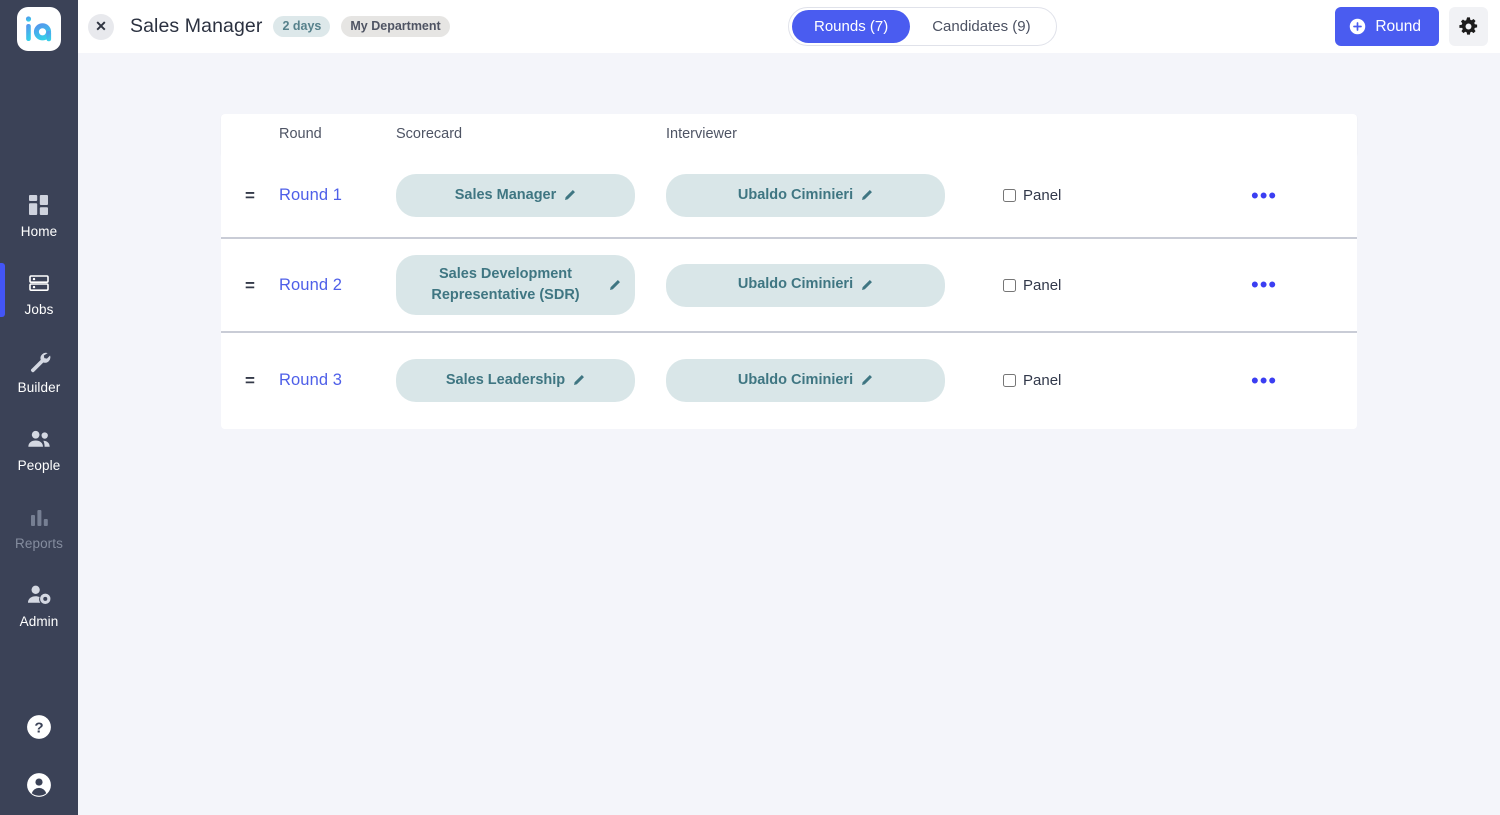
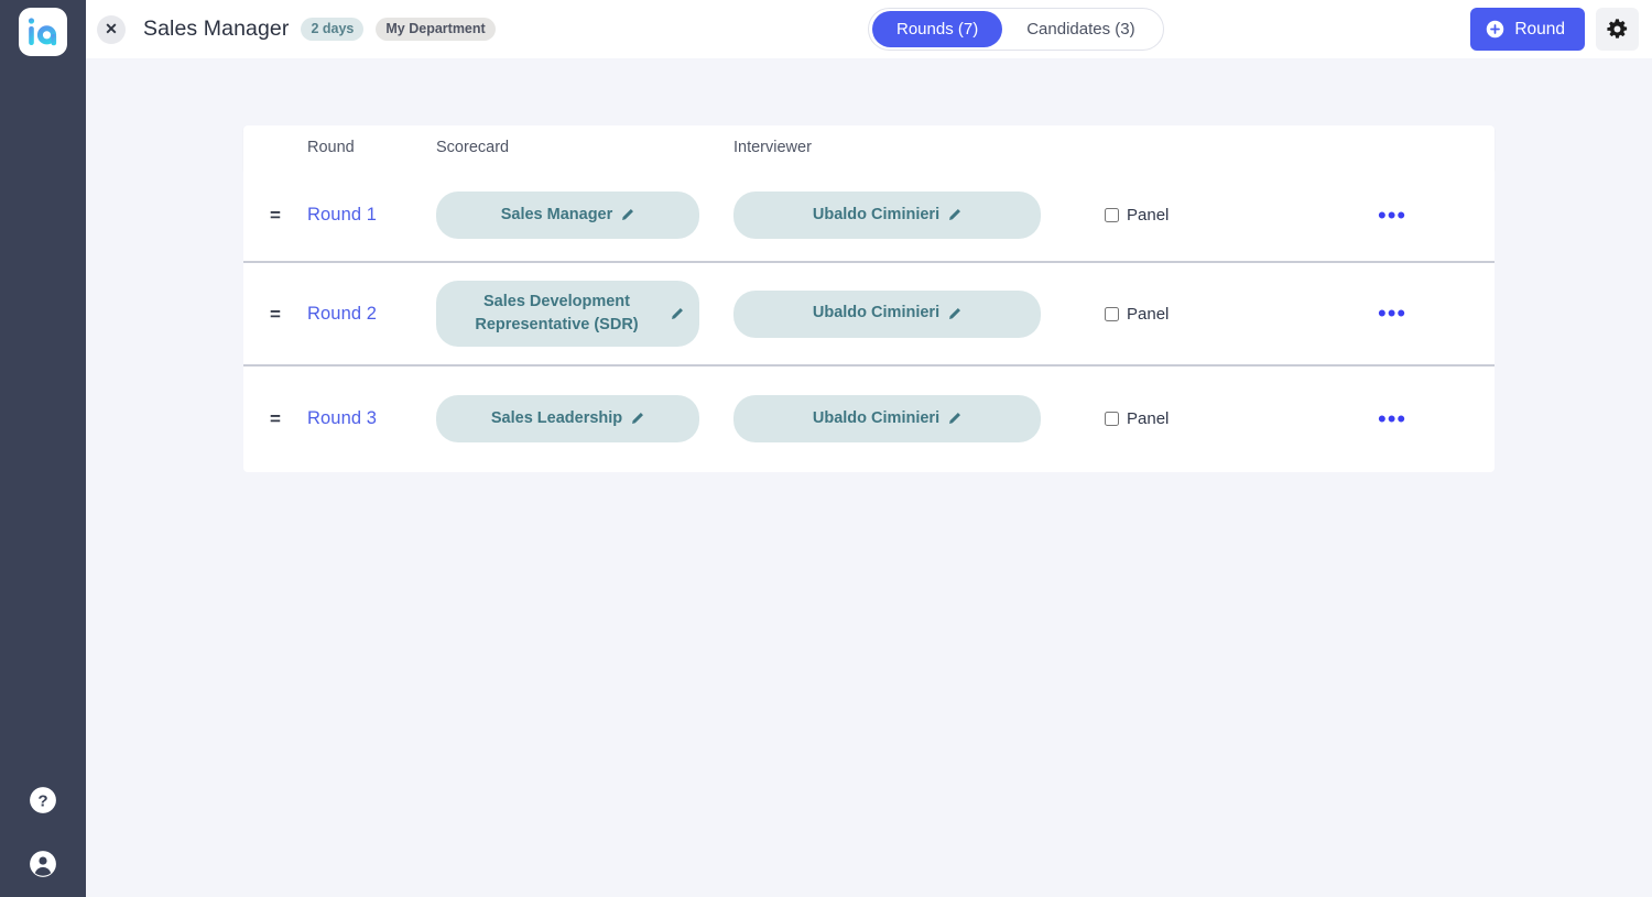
- Home
- Jobs
- Builder
- People
- Reports
- Admin
  ?
  ✕
  Sales Manager
  2 days
  My Department
  Rounds (7)
- Candidates (9)
+ Candidates (3)
  Round
  Round
  Scorecard
  Interviewer
  =
  Round 1
  Sales Manager
  Ubaldo Ciminieri
  Panel
  •••
  =
  Round 2
  Sales Development Representative (SDR)
  Ubaldo Ciminieri
  Panel
  •••
  =
  Round 3
  Sales Leadership
  Ubaldo Ciminieri
  Panel
  •••
